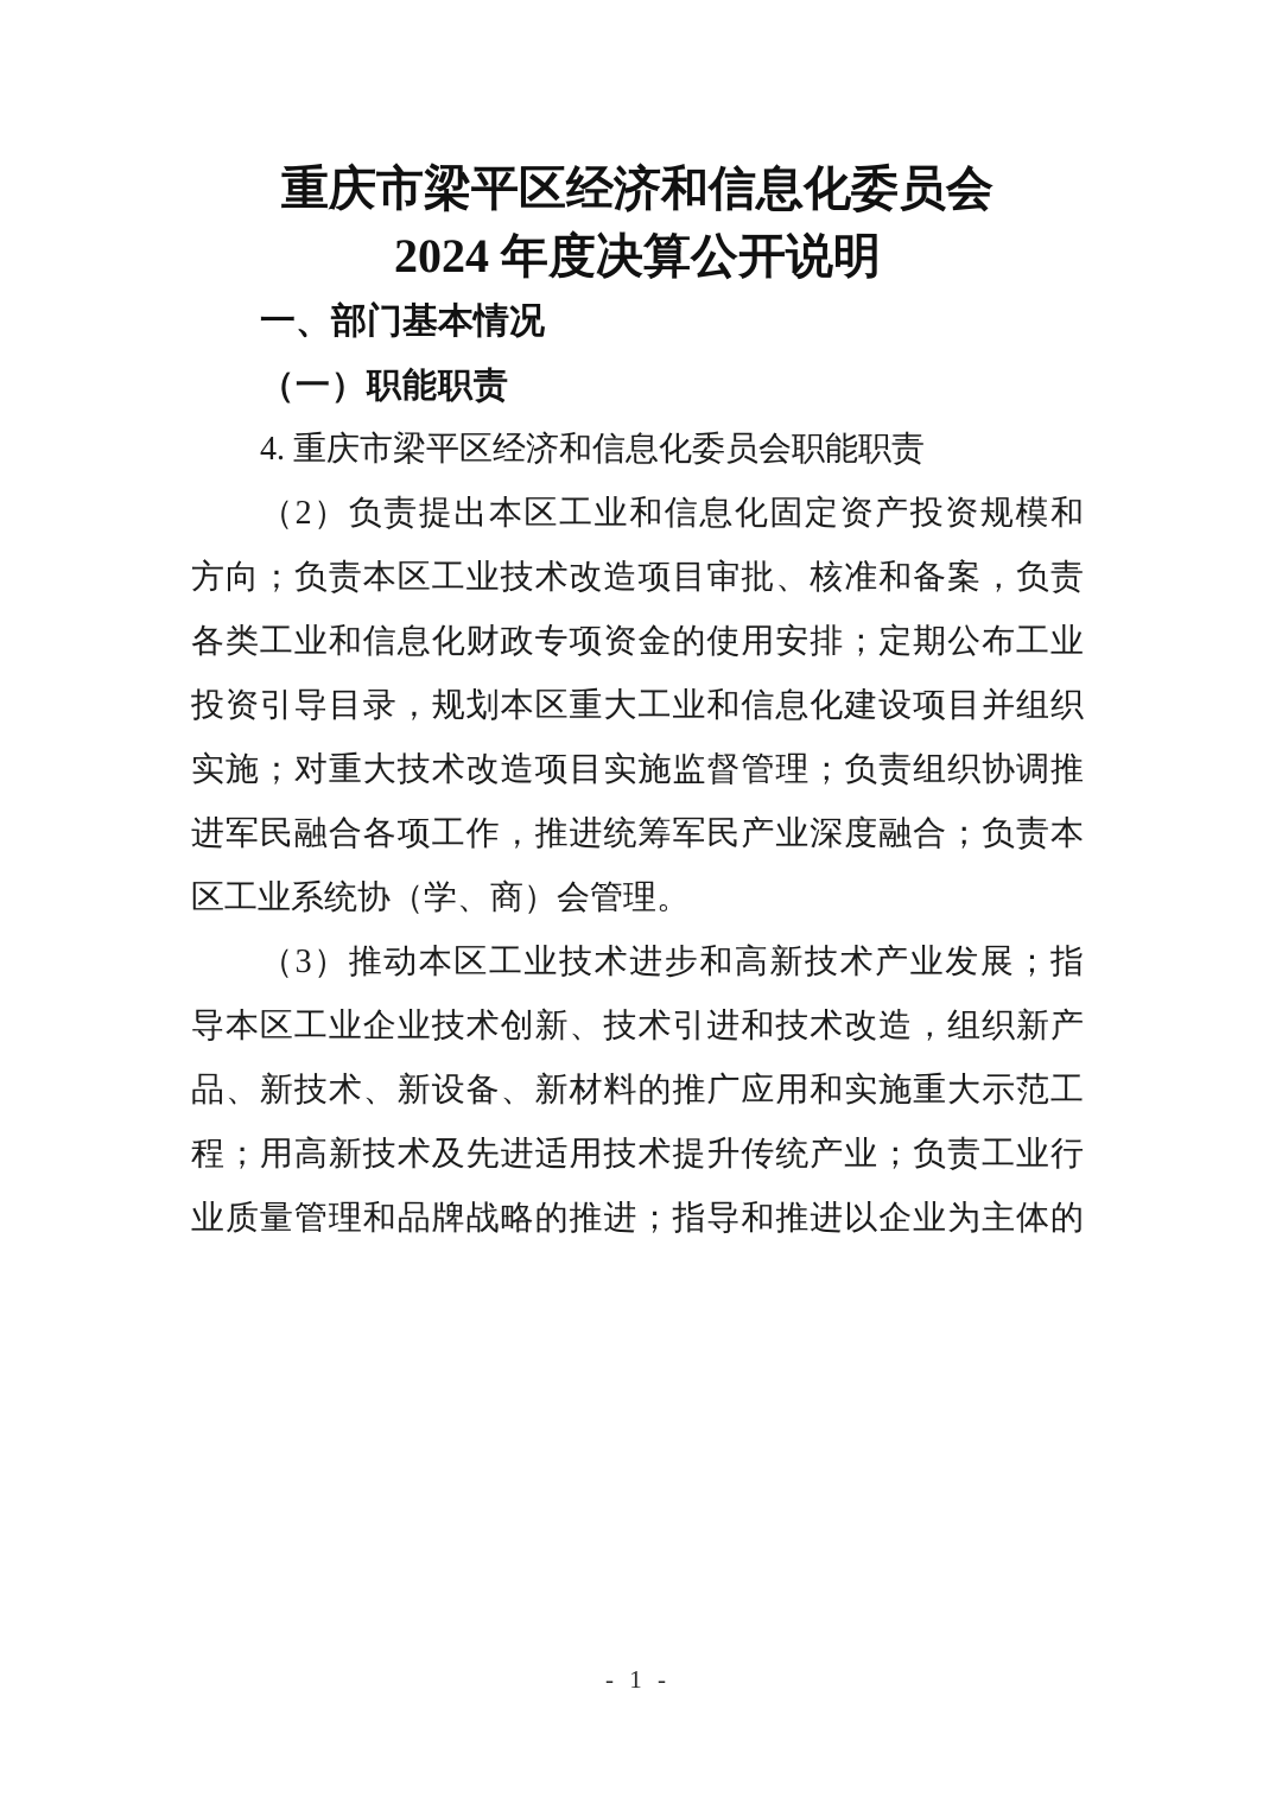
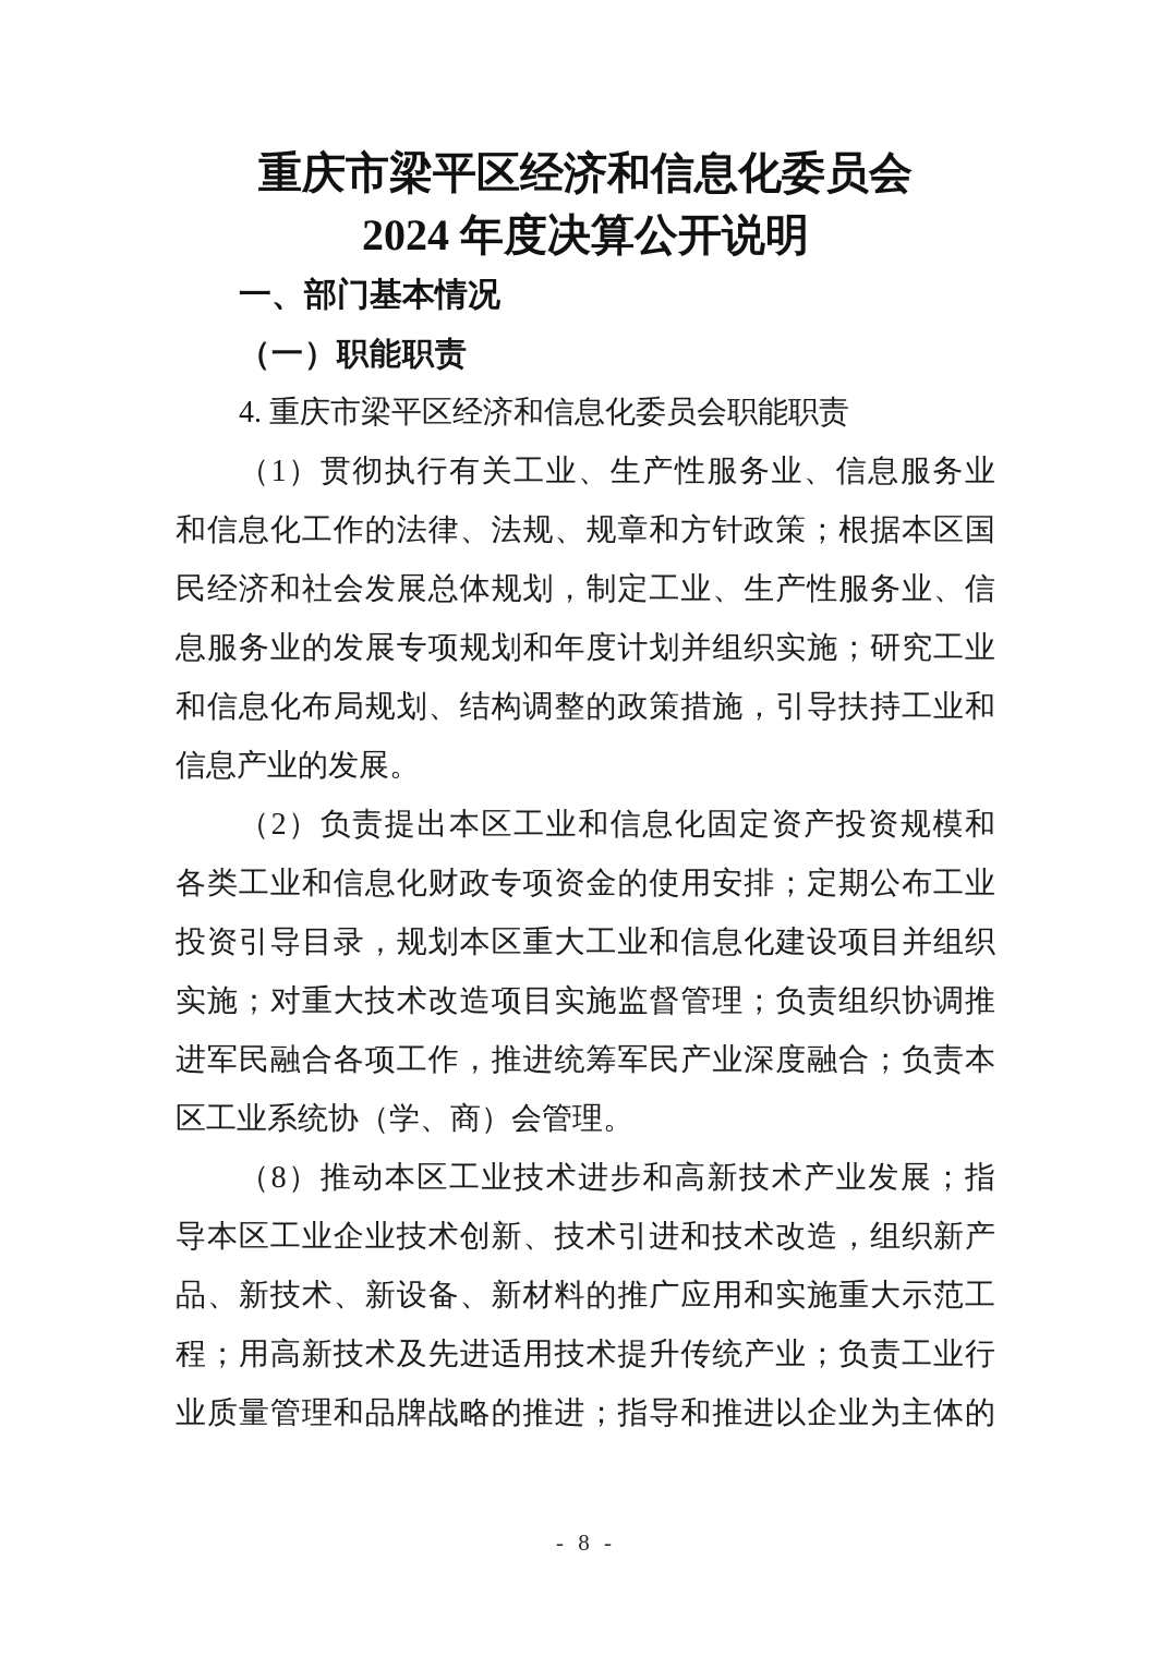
  重庆市梁平区经济和信息化委员会
  2024 年度决算公开说明
  一、部门基本情况
  （一）职能职责
  4. 重庆市梁平区经济和信息化委员会职能职责
+ （1）贯彻执行有关工业、生产性服务业、信息服务业
+ 和信息化工作的法律、法规、规章和方针政策；根据本区国
+ 民经济和社会发展总体规划，制定工业、生产性服务业、信
+ 息服务业的发展专项规划和年度计划并组织实施；研究工业
+ 和信息化布局规划、结构调整的政策措施，引导扶持工业和
+ 信息产业的发展。
  （2）负责提出本区工业和信息化固定资产投资规模和
- 方向；负责本区工业技术改造项目审批、核准和备案，负责
  各类工业和信息化财政专项资金的使用安排；定期公布工业
  投资引导目录，规划本区重大工业和信息化建设项目并组织
  实施；对重大技术改造项目实施监督管理；负责组织协调推
  进军民融合各项工作，推进统筹军民产业深度融合；负责本
  区工业系统协（学、商）会管理。
- （3）推动本区工业技术进步和高新技术产业发展；指
+ （8）推动本区工业技术进步和高新技术产业发展；指
  导本区工业企业技术创新、技术引进和技术改造，组织新产
  品、新技术、新设备、新材料的推广应用和实施重大示范工
  程；用高新技术及先进适用技术提升传统产业；负责工业行
  业质量管理和品牌战略的推进；指导和推进以企业为主体的
- - 1 -
+ - 8 -
